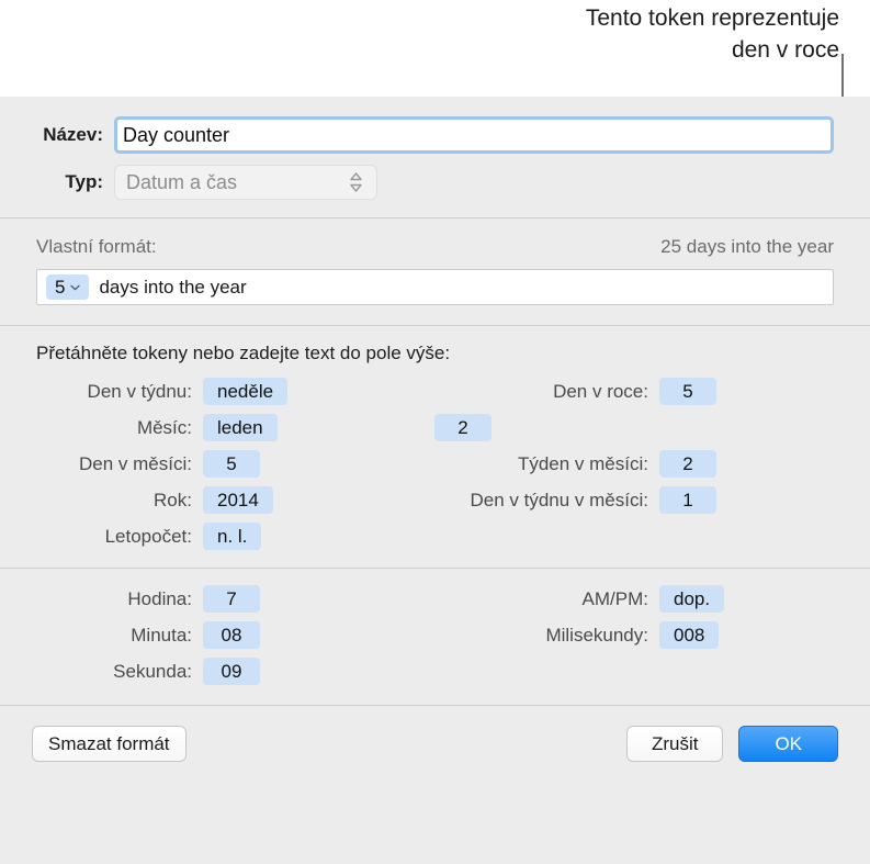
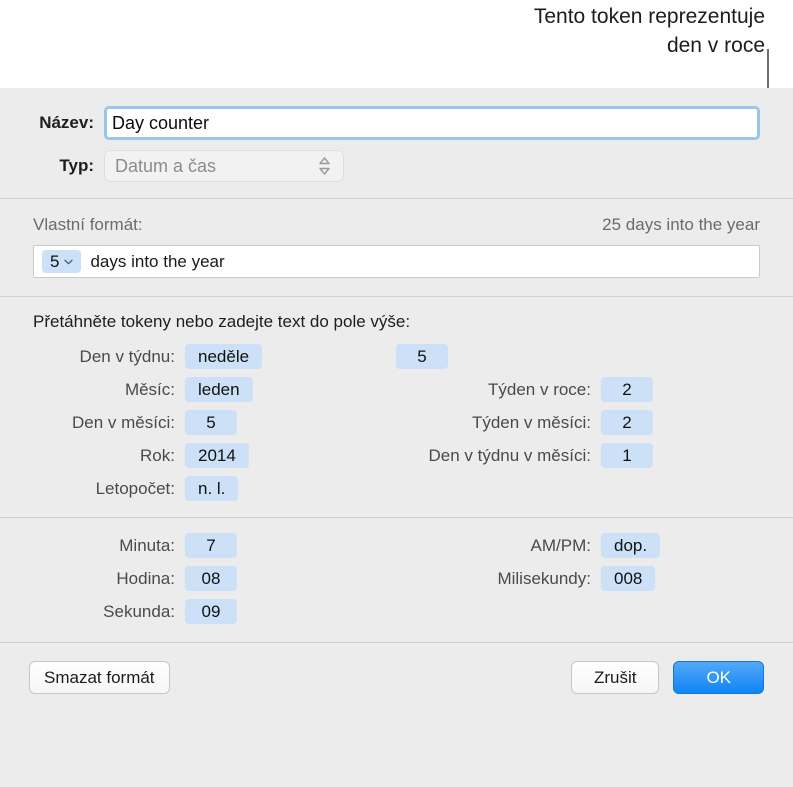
  Tento token reprezentuje
  den v roce
  Název:
  Day counter
  Typ:
  Datum a čas
  Vlastní formát:
  25 days into the year
  5
  days into the year
  Přetáhněte tokeny nebo zadejte text do pole výše:
  Den v týdnu:
  neděle
  Měsíc:
  leden
  Den v měsíci:
  5
  Rok:
  2014
  Letopočet:
  n. l.
- Den v roce:
  5
+ Týden v roce:
  2
  Týden v měsíci:
  2
  Den v týdnu v měsíci:
  1
- Hodina:
+ Minuta:
  7
- Minuta:
+ Hodina:
  08
  Sekunda:
  09
  AM/PM:
  dop.
  Milisekundy:
  008
  Smazat formát
  Zrušit
  OK
